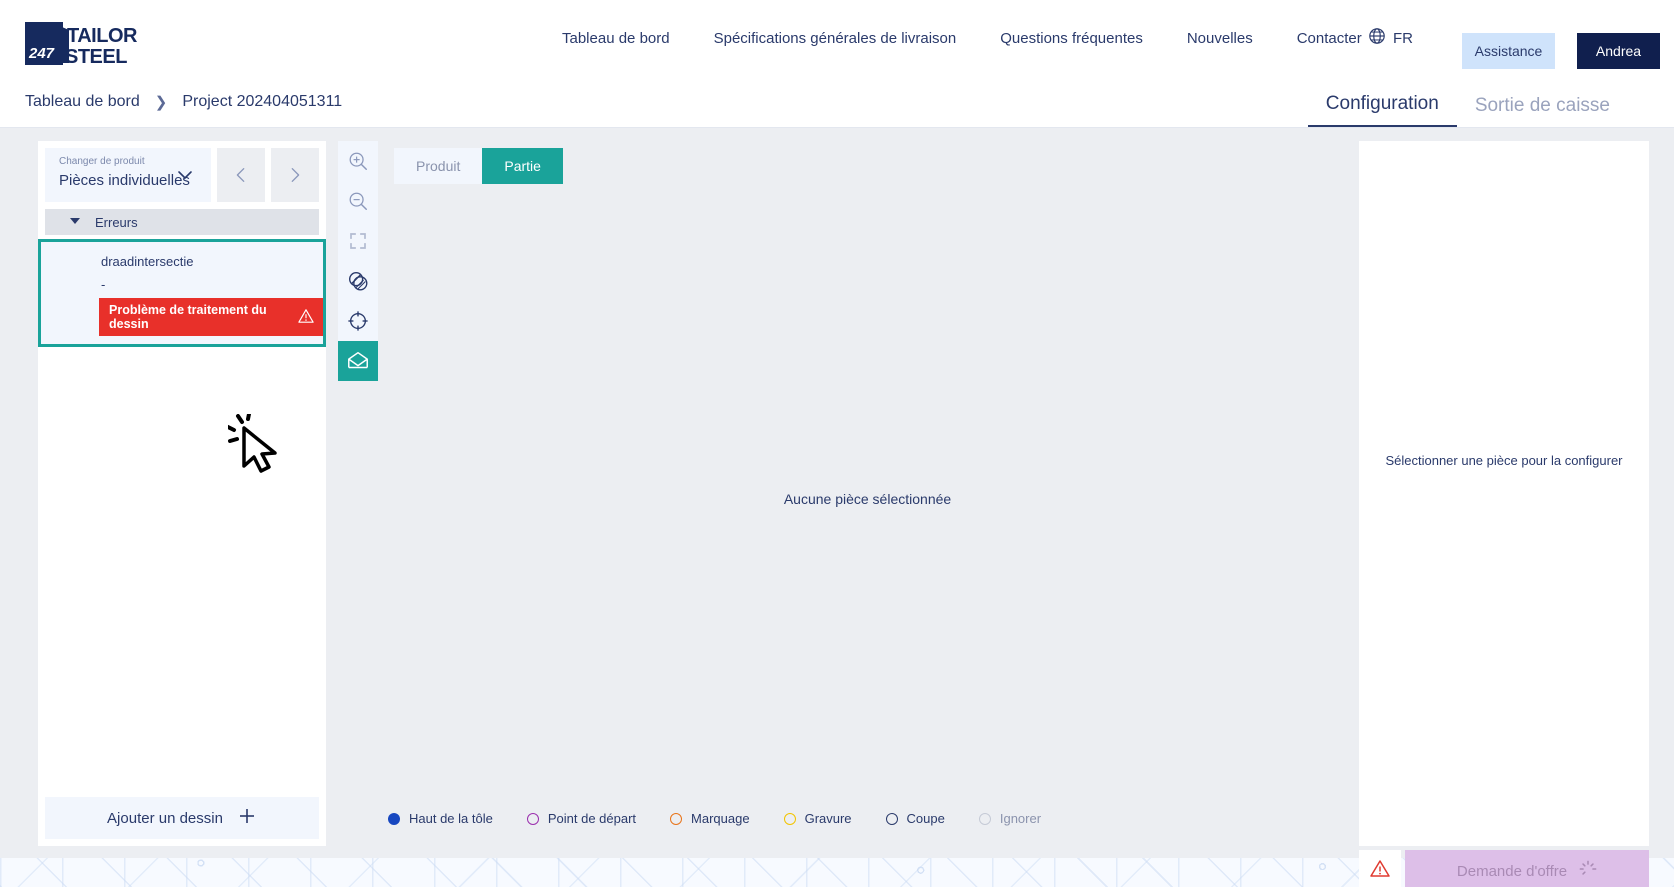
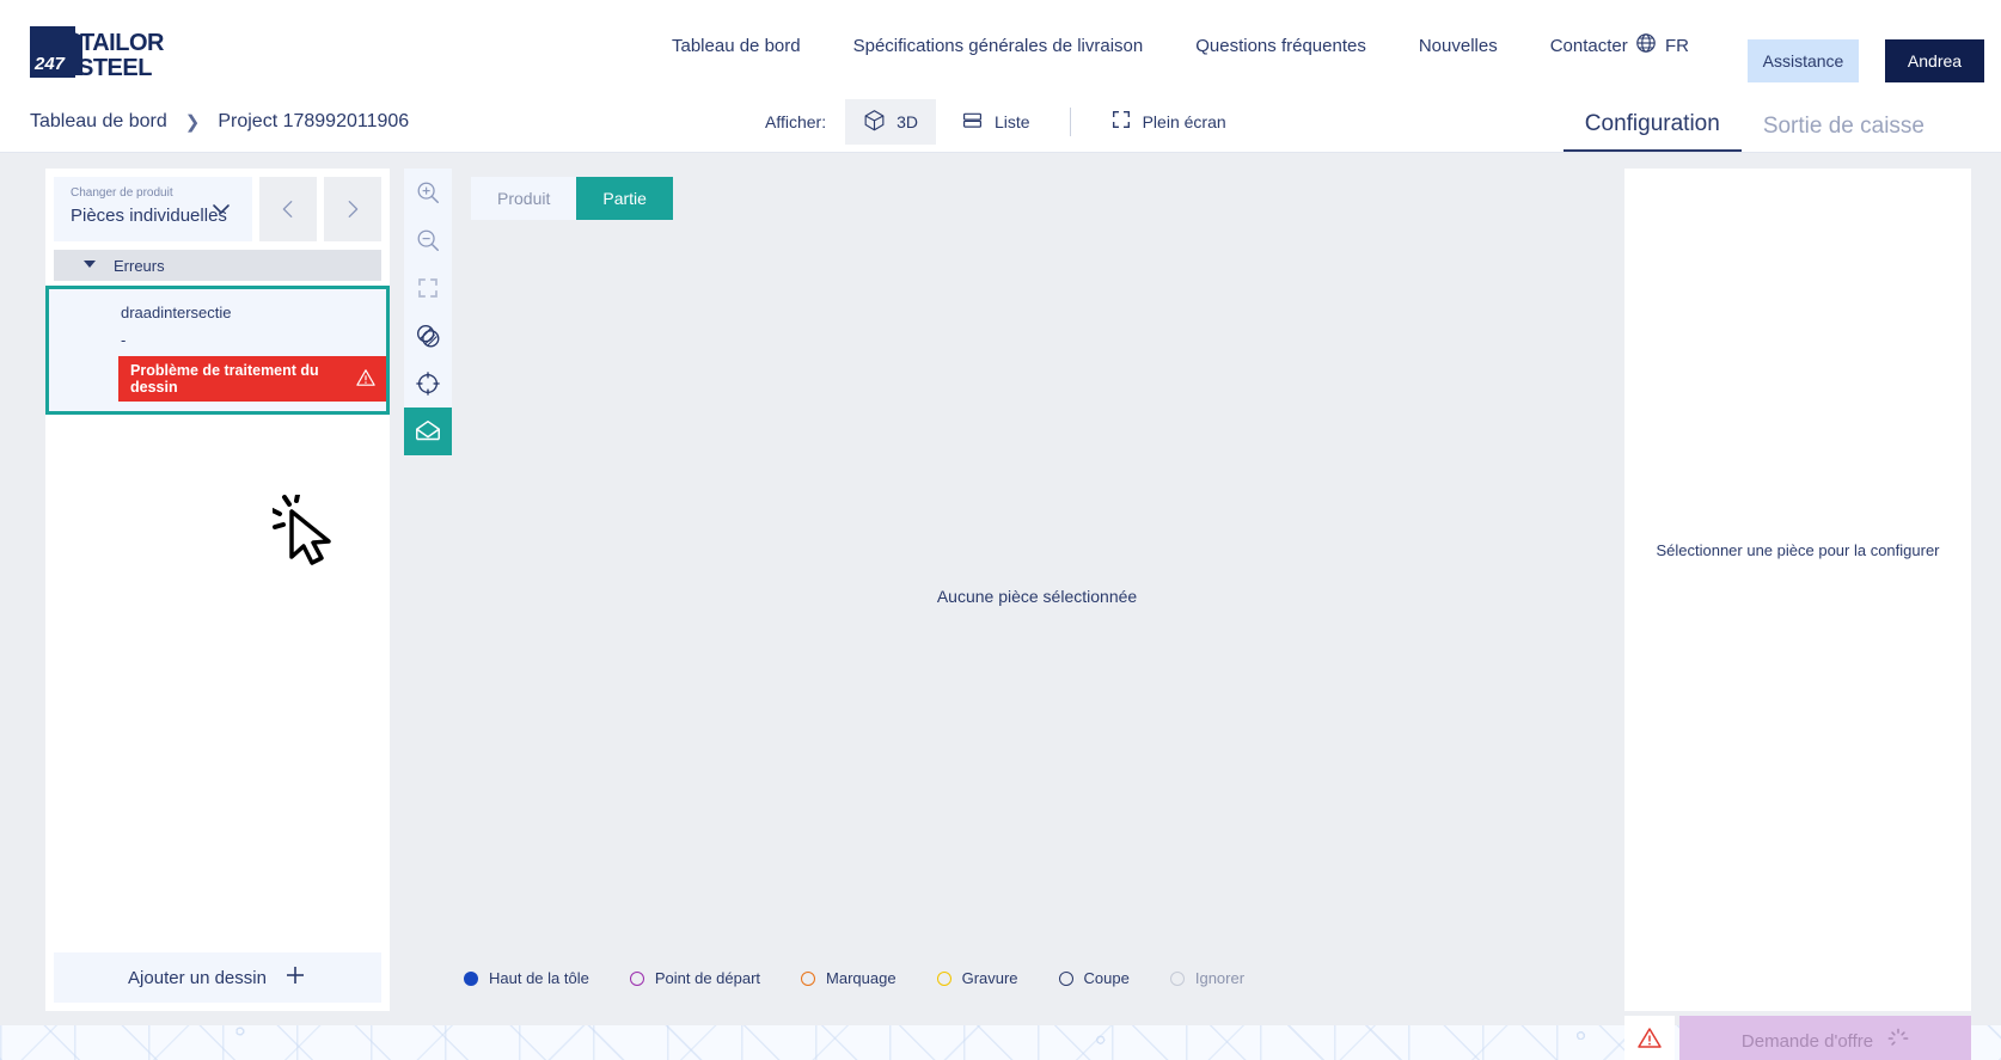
  247
  TAILOR
  STEEL
  Tableau de bord
  Spécifications générales de livraison
  Questions fréquentes
  Nouvelles
  Contacter
  FR
  Assistance
  Andrea
  Tableau de bord
  ❯
- Project 202404051311
+ Project 178992011906
+ Afficher:
+ 3D
+ Liste
+ Plein écran
  Configuration
  Sortie de caisse
  Changer de produit
  Pièces individuelles
  Erreurs
  draadintersectie
  -
  Problème de traitement du dessin
  Ajouter un dessin
  Produit
  Partie
  Aucune pièce sélectionnée
  Haut de la tôle
  Point de départ
  Marquage
  Gravure
  Coupe
  Ignorer
  Sélectionner une pièce pour la configurer
  Demande d'offre
